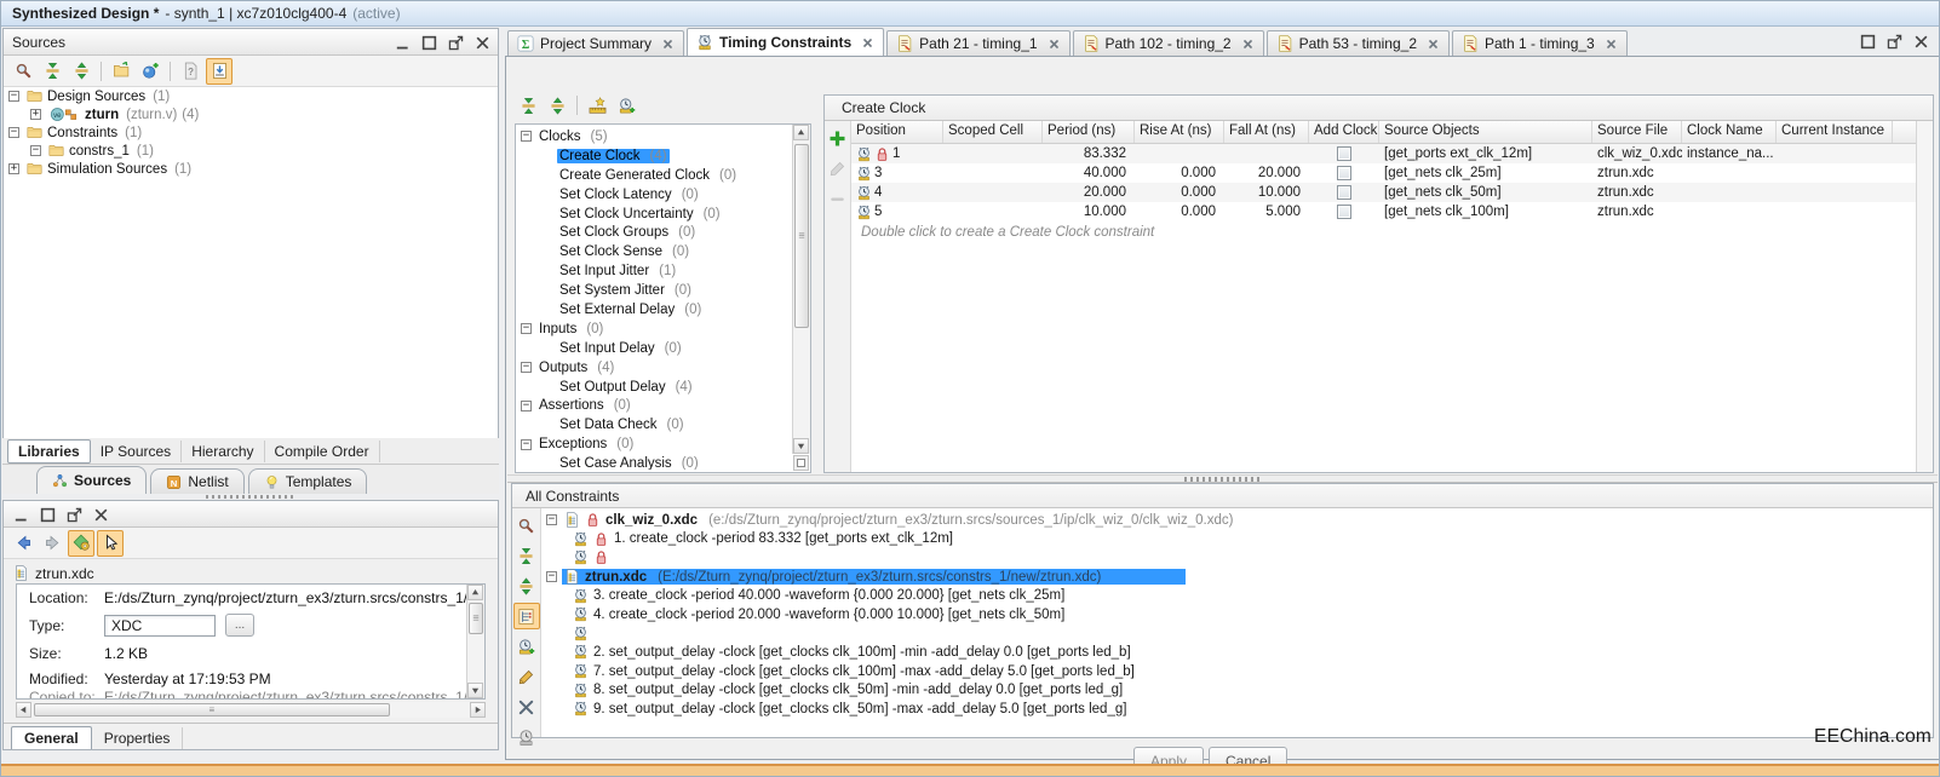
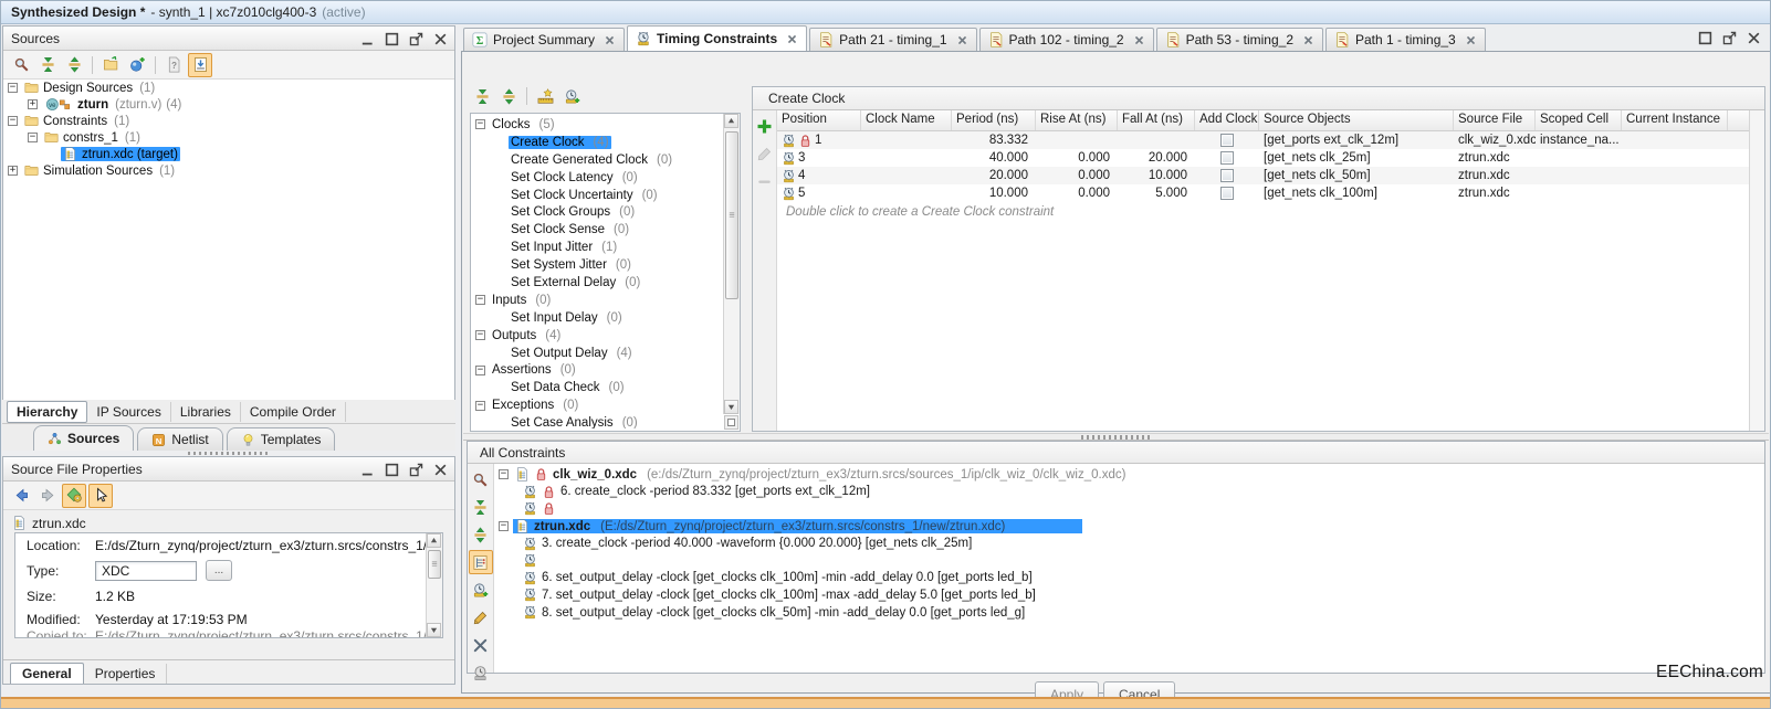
  Synthesized Design *
- - synth_1 | xc7z010clg400-4
+ - synth_1 | xc7z010clg400-3
  (active)
  Sources
  ?
  −
  Design Sources
  (1)
  +
  zturn
  (zturn.v)
  (4)
  −
  Constraints
  (1)
  −
  constrs_1
  (1)
+ ztrun.xdc (target)
  +
  Simulation Sources
  (1)
- Libraries
+ Hierarchy
  IP Sources
- Hierarchy
+ Libraries
  Compile Order
  Sources
  N
  Netlist
  Templates
+ Source File Properties
  ztrun.xdc
  Location:
  E:/ds/Zturn_zynq/project/zturn_ex3/zturn.srcs/constrs_1
  Type:
  XDC
  ...
  Size:
  1.2 KB
  Modified:
  Yesterday at 17:19:53 PM
  Copied to:
  E:/ds/Zturn_zynq/project/zturn_ex3/zturn.srcs/constrs_1
- ≡
  General
  Properties
  Σ
  Project Summary
  Timing Constraints
  Path 21 - timing_1
  Path 102 - timing_2
  Path 53 - timing_2
  Path 1 - timing_3
  −
  Clocks
  (5)
  Create Clock
  (4)
  Create Generated Clock
  (0)
  Set Clock Latency
  (0)
  Set Clock Uncertainty
  (0)
  Set Clock Groups
  (0)
  Set Clock Sense
  (0)
  Set Input Jitter
  (1)
  Set System Jitter
  (0)
  Set External Delay
  (0)
  −
  Inputs
  (0)
  Set Input Delay
  (0)
  −
  Outputs
  (4)
  Set Output Delay
  (4)
  −
  Assertions
  (0)
  Set Data Check
  (0)
  −
  Exceptions
  (0)
  Set Case Analysis
  (0)
  Create Clock
  Position
- Scoped Cell
+ Clock Name
  Period (ns)
  Rise At (ns)
  Fall At (ns)
  Add Clock
  Source Objects
  Source File
- Clock Name
+ Scoped Cell
  Current Instance
  1
  83.332
  [get_ports ext_clk_12m]
  clk_wiz_0.xdc
  instance_na...
  3
  40.000
  0.000
  20.000
  [get_nets clk_25m]
  ztrun.xdc
  4
  20.000
  0.000
  10.000
  [get_nets clk_50m]
  ztrun.xdc
  5
  10.000
  0.000
  5.000
  [get_nets clk_100m]
  ztrun.xdc
  Double click to create a Create Clock constraint
  All Constraints
  −
  clk_wiz_0.xdc
  (e:/ds/Zturn_zynq/project/zturn_ex3/zturn.srcs/sources_1/ip/clk_wiz_0/clk_wiz_0.xdc)
- 1. create_clock -period 83.332 [get_ports ext_clk_12m]
+ 6. create_clock -period 83.332 [get_ports ext_clk_12m]
  −
  ztrun.xdc
  (E:/ds/Zturn_zynq/project/zturn_ex3/zturn.srcs/constrs_1/new/ztrun.xdc)
  3. create_clock -period 40.000 -waveform {0.000 20.000} [get_nets clk_25m]
- 4. create_clock -period 20.000 -waveform {0.000 10.000} [get_nets clk_50m]
- 2. set_output_delay -clock [get_clocks clk_100m] -min -add_delay 0.0 [get_ports led_b]
+ 6. set_output_delay -clock [get_clocks clk_100m] -min -add_delay 0.0 [get_ports led_b]
  7. set_output_delay -clock [get_clocks clk_100m] -max -add_delay 5.0 [get_ports led_b]
  8. set_output_delay -clock [get_clocks clk_50m] -min -add_delay 0.0 [get_ports led_g]
- 9. set_output_delay -clock [get_clocks clk_50m] -max -add_delay 5.0 [get_ports led_g]
  Apply
  Cancel
  EEChina.com
